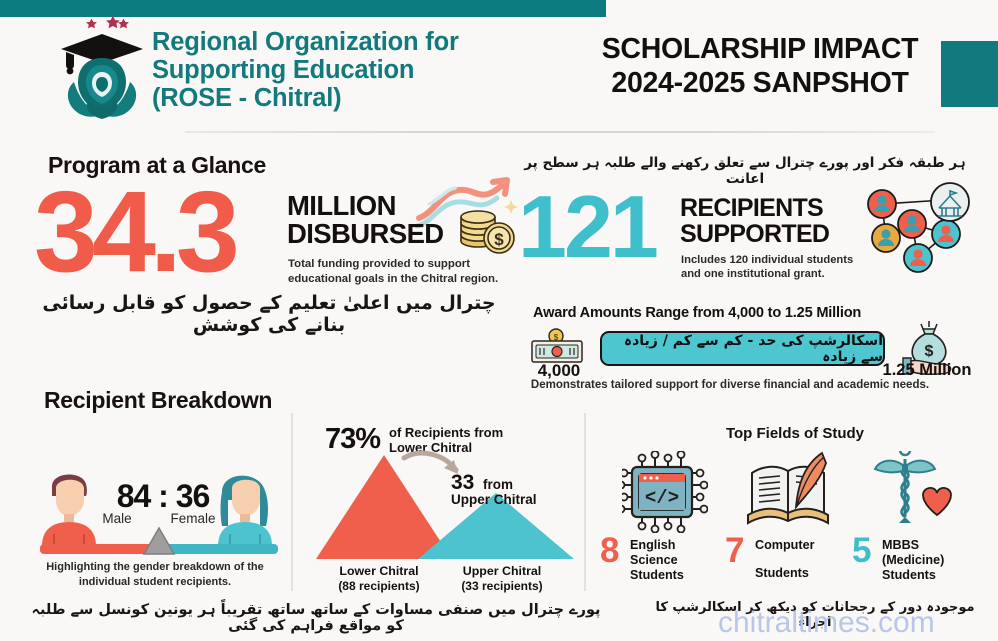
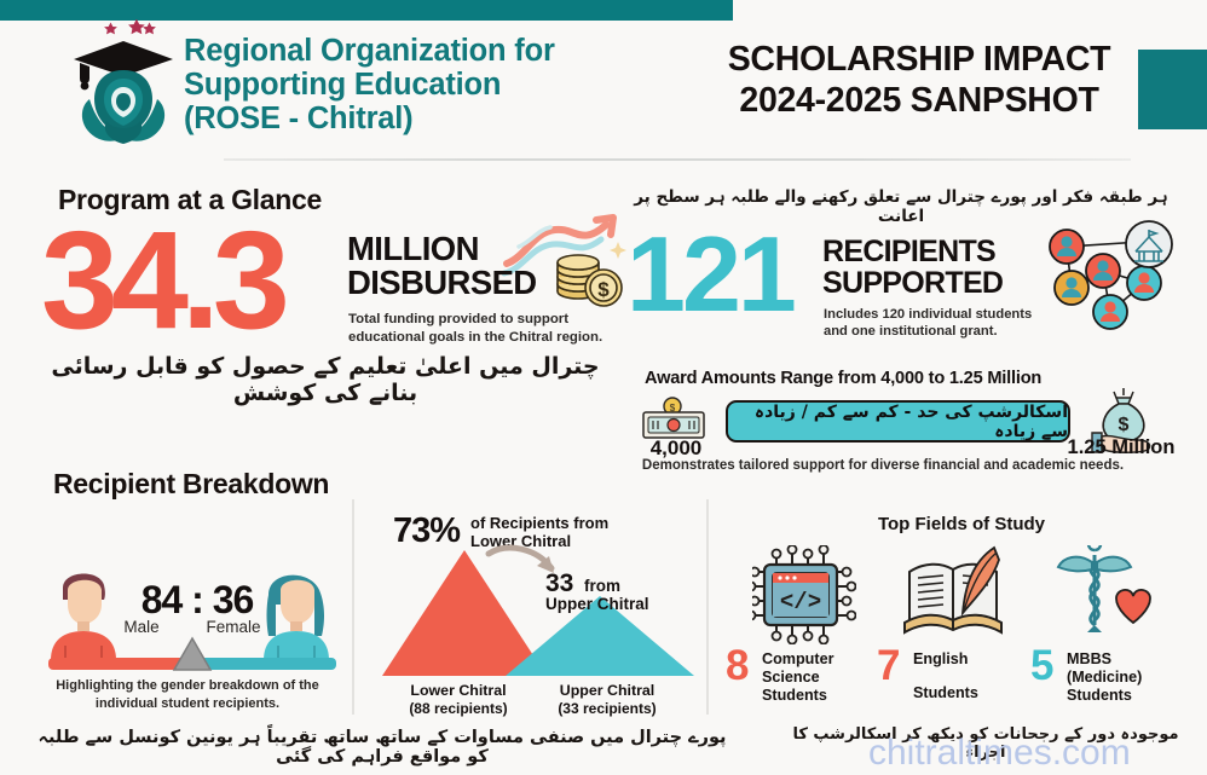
  Regional Organization for
  Supporting Education
  (ROSE - Chitral)
  SCHOLARSHIP IMPACT
  2024-2025 SANPSHOT
  Program at a Glance
  34.3
  $
  MILLION
  DISBURSED
  Total funding provided to support educational goals in the Chitral region.
  چترال میں اعلیٰ تعلیم کے حصول کو قابل رسائی بنانے کی کوشش
  ہر طبقہ فکر اور پورے چترال سے تعلق رکھنے والے طلبہ ہر سطح پر اعانت
  121
  RECIPIENTS
  SUPPORTED
  Includes 120 individual students and one institutional grant.
  Award Amounts Range from 4,000 to 1.25 Million
  $
  4,000
  اسکالرشپ کی حد - کم سے کم / زیادہ سے زیادہ
  $
  1.25 Million
  Demonstrates tailored support for diverse financial and academic needs.
  Recipient Breakdown
  84 : 36
  Male
  Female
  Highlighting the gender breakdown of the individual student recipients.
  73%
  of Recipients from
  Lower Chitral
  33
  from
  Upper Chitral
  Lower Chitral
  (88 recipients)
  Upper Chitral
  (33 recipients)
  Top Fields of Study
  </>
  8
- English
+ Computer
  Science
  Students
  7
- Computer
+ English
  Students
  5
  MBBS
  (Medicine)
  Students
  پورے چترال میں صنفی مساوات کے ساتھ ساتھ تقریباً ہر یونین کونسل سے طلبہ کو مواقع فراہم کی گئی
  موجودہ دور کے رجحانات کو دیکھ کر اسکالرشپ کا اجراء
  chitraltimes.com
